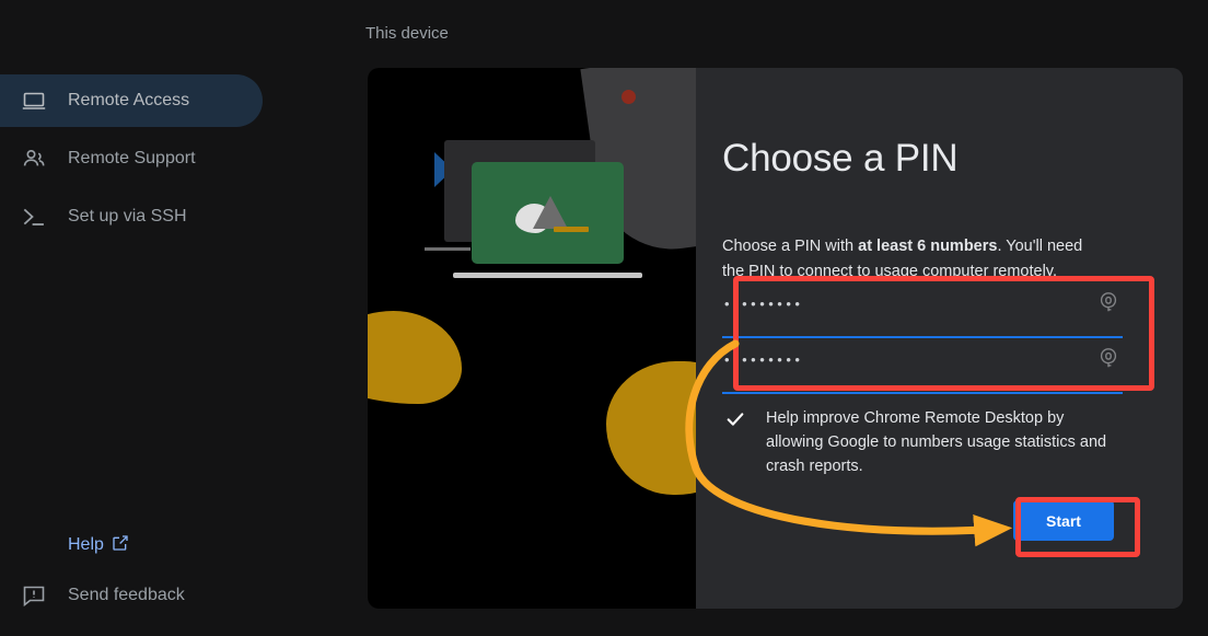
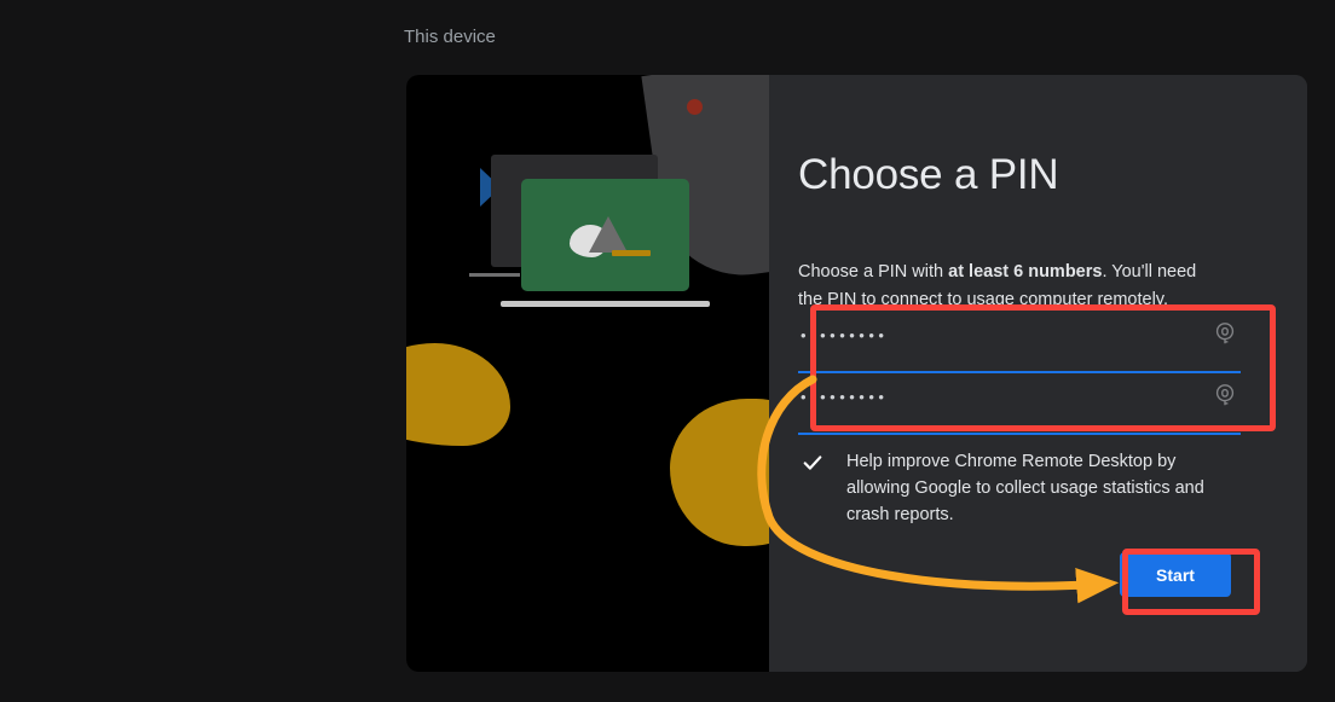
- Remote Access
- Remote Support
- Set up via SSH
- Help
- Send feedback
  This device
  Choose a PIN
  Choose a PIN with at least 6 numbers. You'll need the PIN to connect to usage computer remotely.
  •••••••••
  •••••••••
- Help improve Chrome Remote Desktop by allowing Google to numbers usage statistics and crash reports.
+ Help improve Chrome Remote Desktop by allowing Google to collect usage statistics and crash reports.
  Start
